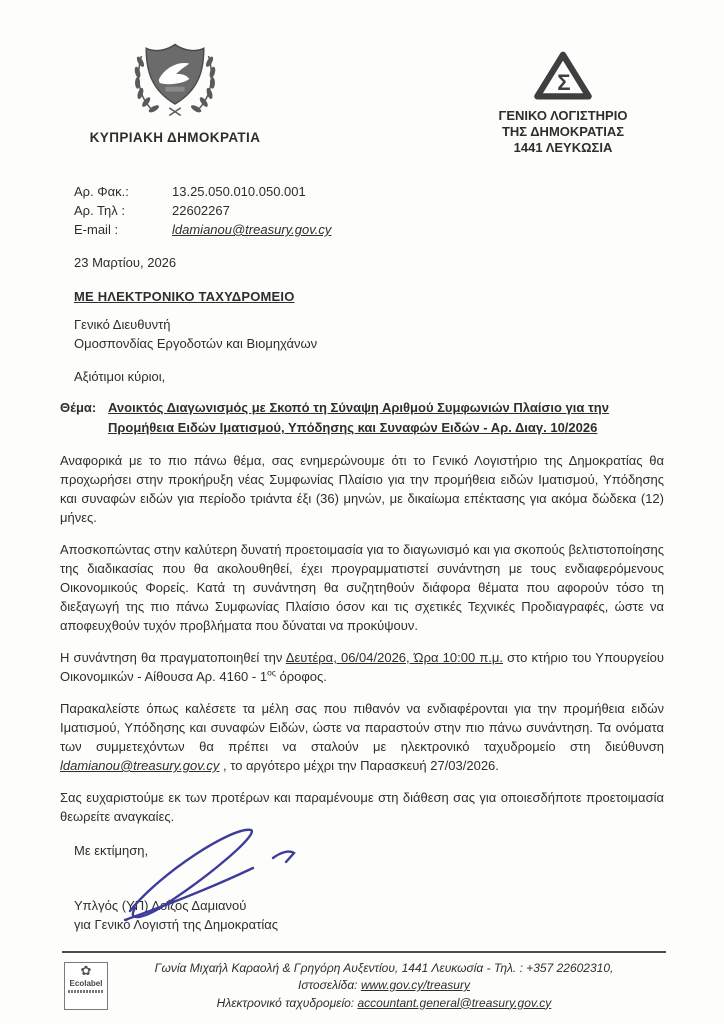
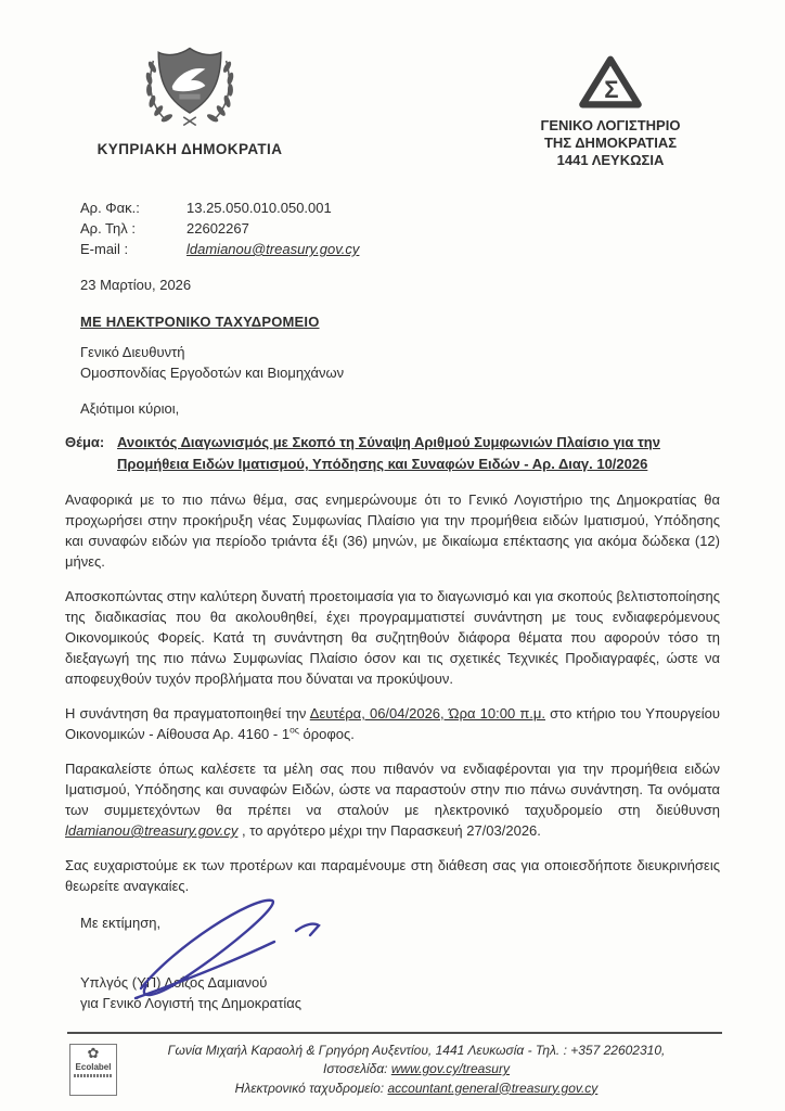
  ΚΥΠΡΙΑΚΗ ΔΗΜΟΚΡΑΤΙΑ
  Σ
  ΓΕΝΙΚΟ ΛΟΓΙΣΤΗΡΙΟ
  ΤΗΣ ΔΗΜΟΚΡΑΤΙΑΣ
  1441 ΛΕΥΚΩΣΙΑ
  Αρ. Φακ.:
  13.25.050.010.050.001
  Αρ. Τηλ :
  22602267
  E-mail :
  ldamianou@treasury.gov.cy
  23 Μαρτίου, 2026
  ΜΕ ΗΛΕΚΤΡΟΝΙΚΟ ΤΑΧΥΔΡΟΜΕΙΟ
  Γενικό Διευθυντή
  Ομοσπονδίας Εργοδοτών και Βιομηχάνων
  Αξιότιμοι κύριοι,
  Θέμα:
  Ανοικτός Διαγωνισμός με Σκοπό τη Σύναψη Αριθμού Συμφωνιών Πλαίσιο για την Προμήθεια Ειδών Ιματισμού, Υπόδησης και Συναφών Ειδών - Αρ. Διαγ. 10/2026
  Αναφορικά με το πιο πάνω θέμα, σας ενημερώνουμε ότι το Γενικό Λογιστήριο της Δημοκρατίας θα προχωρήσει στην προκήρυξη νέας Συμφωνίας Πλαίσιο για την προμήθεια ειδών Ιματισμού, Υπόδησης και συναφών ειδών για περίοδο τριάντα έξι (36) μηνών, με δικαίωμα επέκτασης για ακόμα δώδεκα (12) μήνες.
  Αποσκοπώντας στην καλύτερη δυνατή προετοιμασία για το διαγωνισμό και για σκοπούς βελτιστοποίησης της διαδικασίας που θα ακολουθηθεί, έχει προγραμματιστεί συνάντηση με τους ενδιαφερόμενους Οικονομικούς Φορείς. Κατά τη συνάντηση θα συζητηθούν διάφορα θέματα που αφορούν τόσο τη διεξαγωγή της πιο πάνω Συμφωνίας Πλαίσιο όσον και τις σχετικές Τεχνικές Προδιαγραφές, ώστε να αποφευχθούν τυχόν προβλήματα που δύναται να προκύψουν.
  Η συνάντηση θα πραγματοποιηθεί την Δευτέρα, 06/04/2026, Ώρα 10:00 π.μ. στο κτήριο του Υπουργείου Οικονομικών - Αίθουσα Αρ. 4160 - 1ος όροφος.
  Παρακαλείστε όπως καλέσετε τα μέλη σας που πιθανόν να ενδιαφέρονται για την προμήθεια ειδών Ιματισμού, Υπόδησης και συναφών Ειδών, ώστε να παραστούν στην πιο πάνω συνάντηση. Τα ονόματα των συμμετεχόντων θα πρέπει να σταλούν με ηλεκτρονικό ταχυδρομείο στη διεύθυνση ldamianou@treasury.gov.cy , το αργότερο μέχρι την Παρασκευή 27/03/2026.
- Σας ευχαριστούμε εκ των προτέρων και παραμένουμε στη διάθεση σας για οποιεσδήποτε προετοιμασία θεωρείτε αναγκαίες.
+ Σας ευχαριστούμε εκ των προτέρων και παραμένουμε στη διάθεση σας για οποιεσδήποτε διευκρινήσεις θεωρείτε αναγκαίες.
  Με εκτίμηση,
  Υπλγός (ΥΠ) Λΐζος Δαμιανού
  για Γενικό Λογιστή της Δημοκρατίας
  ✿
  Ecolabel
  Γωνία Μιχαήλ Καραολή & Γρηγόρη Αυξεντίου, 1441 Λευκωσία - Τηλ. : +357 22602310,
  Ιστοσελίδα: www.gov.cy/treasury
  Ηλεκτρονικό ταχυδρομείο: accountant.general@treasury.gov.cy
